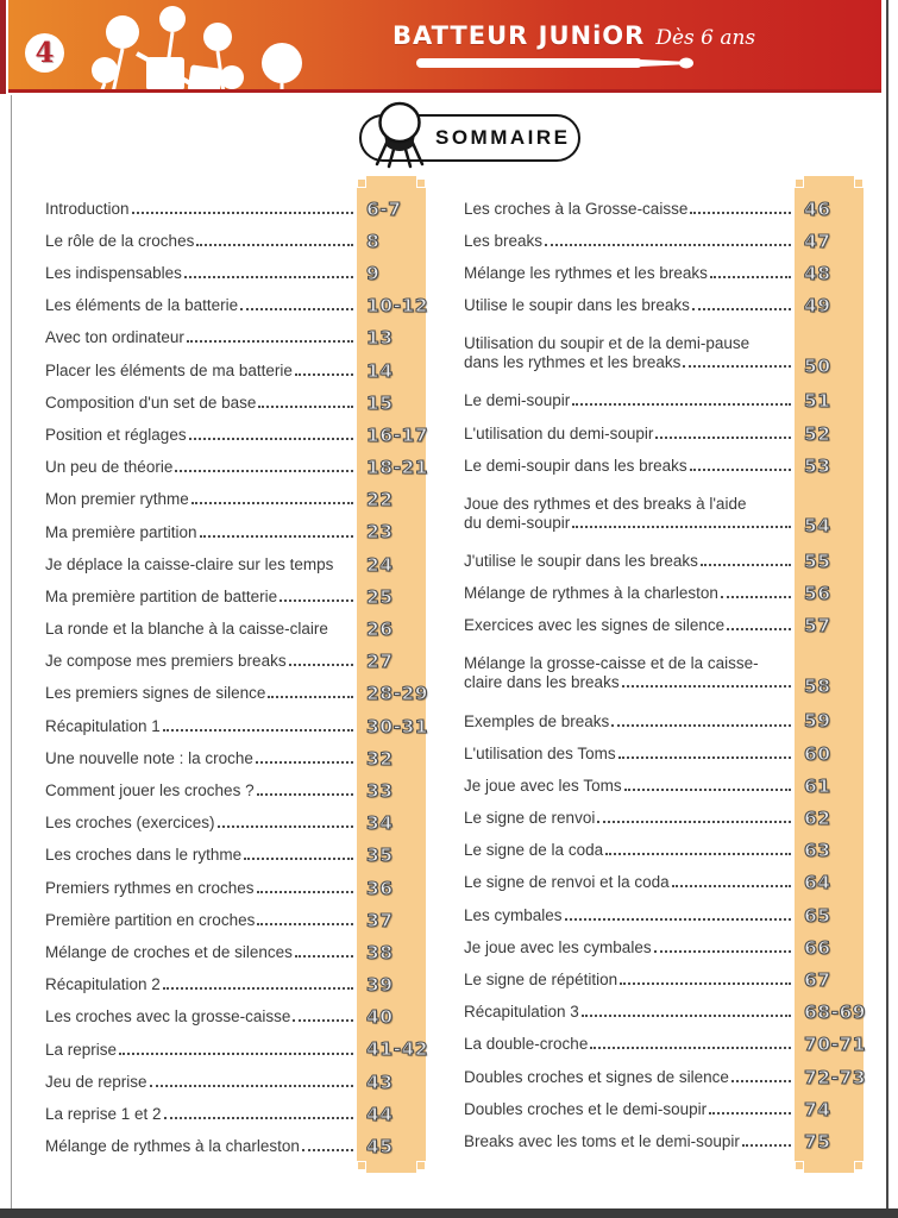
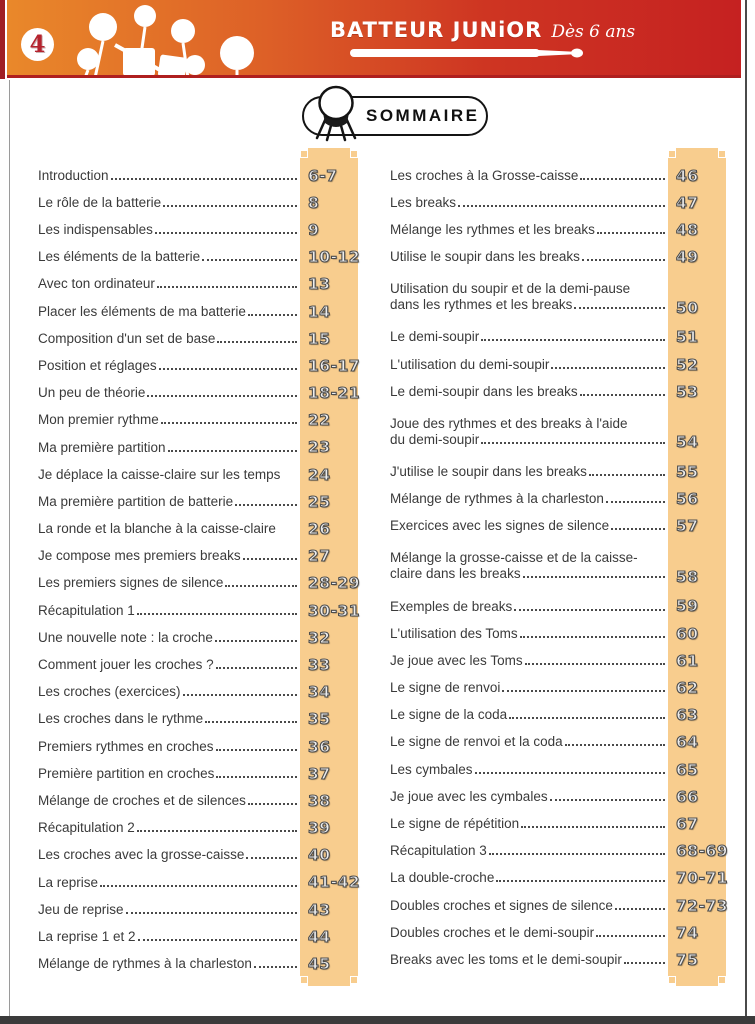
  4
  BATTEUR JUNiOR
  Dès 6 ans
  SOMMAIRE
  Introduction
  6-7
- Le rôle de la croches
+ Le rôle de la batterie
  8
  Les indispensables
  9
  Les éléments de la batterie
  10-12
  Avec ton ordinateur
  13
  Placer les éléments de ma batterie
  14
  Composition d'un set de base
  15
  Position et réglages
  16-17
  Un peu de théorie
  18-21
  Mon premier rythme
  22
  Ma première partition
  23
  Je déplace la caisse-claire sur les temps
  24
  Ma première partition de batterie
  25
  La ronde et la blanche à la caisse-claire
  26
  Je compose mes premiers breaks
  27
  Les premiers signes de silence
  28-29
  Récapitulation 1
  30-31
  Une nouvelle note : la croche
  32
  Comment jouer les croches ?
  33
  Les croches (exercices)
  34
  Les croches dans le rythme
  35
  Premiers rythmes en croches
  36
  Première partition en croches
  37
  Mélange de croches et de silences
  38
  Récapitulation 2
  39
  Les croches avec la grosse-caisse
  40
  La reprise
  41-42
  Jeu de reprise
  43
  La reprise 1 et 2
  44
  Mélange de rythmes à la charleston
  45
  Les croches à la Grosse-caisse
  46
  Les breaks
  47
  Mélange les rythmes et les breaks
  48
  Utilise le soupir dans les breaks
  49
  Utilisation du soupir et de la demi-pause
  dans les rythmes et les breaks
  50
  Le demi-soupir
  51
  L'utilisation du demi-soupir
  52
  Le demi-soupir dans les breaks
  53
  Joue des rythmes et des breaks à l'aide
  du demi-soupir
  54
  J'utilise le soupir dans les breaks
  55
  Mélange de rythmes à la charleston
  56
  Exercices avec les signes de silence
  57
  Mélange la grosse-caisse et de la caisse-
  claire dans les breaks
  58
  Exemples de breaks
  59
  L'utilisation des Toms
  60
  Je joue avec les Toms
  61
  Le signe de renvoi
  62
  Le signe de la coda
  63
  Le signe de renvoi et la coda
  64
  Les cymbales
  65
  Je joue avec les cymbales
  66
  Le signe de répétition
  67
  Récapitulation 3
  68-69
  La double-croche
  70-71
  Doubles croches et signes de silence
  72-73
  Doubles croches et le demi-soupir
  74
  Breaks avec les toms et le demi-soupir
  75
